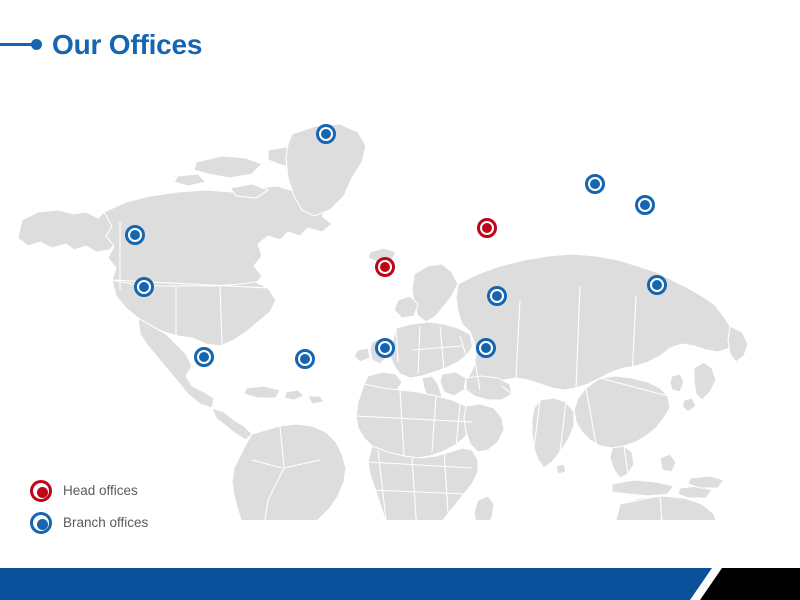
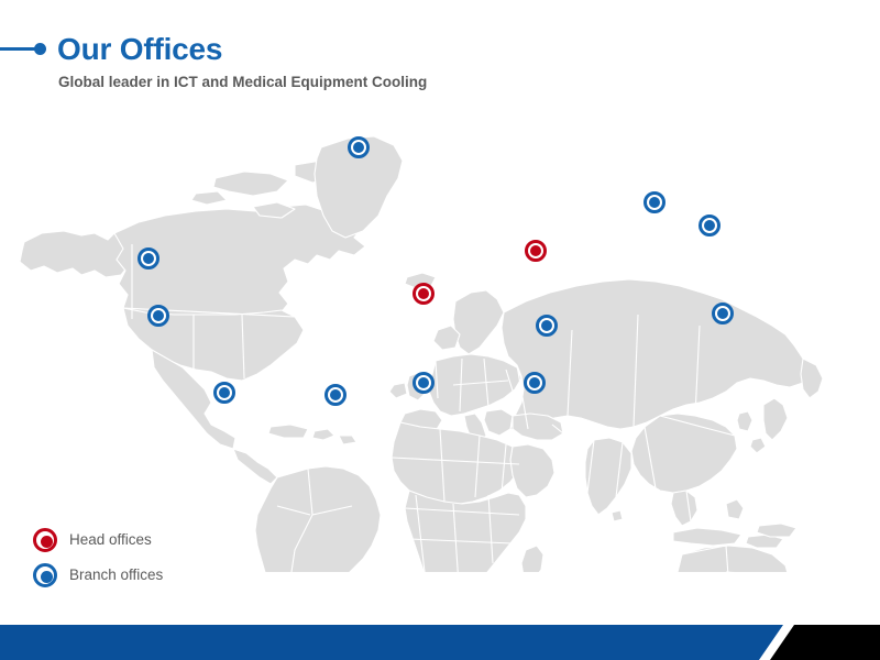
  Our Offices
+ Global leader in ICT and Medical Equipment Cooling
  Head offices
  Branch offices
